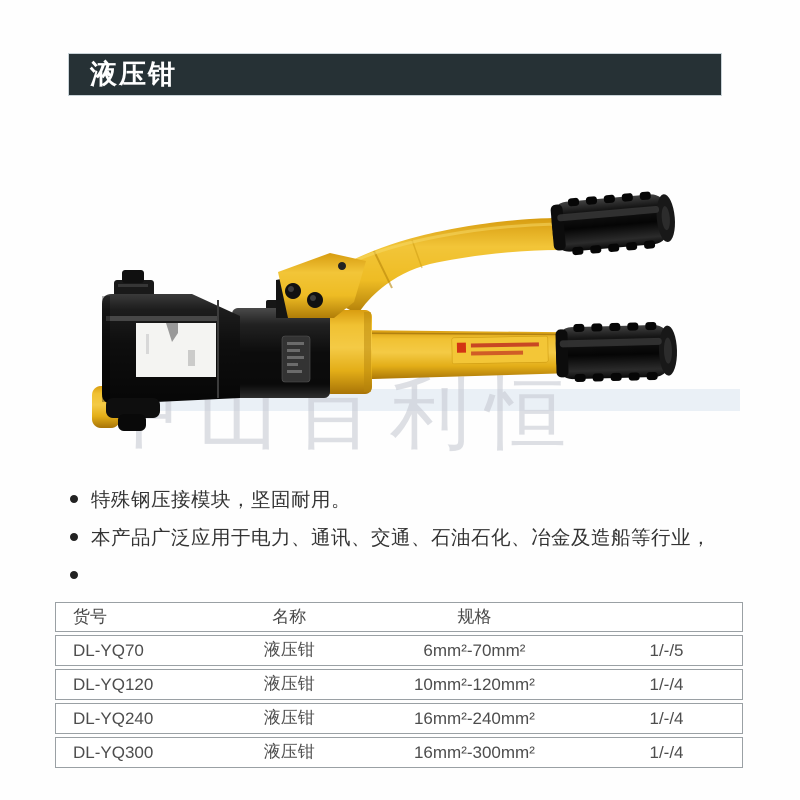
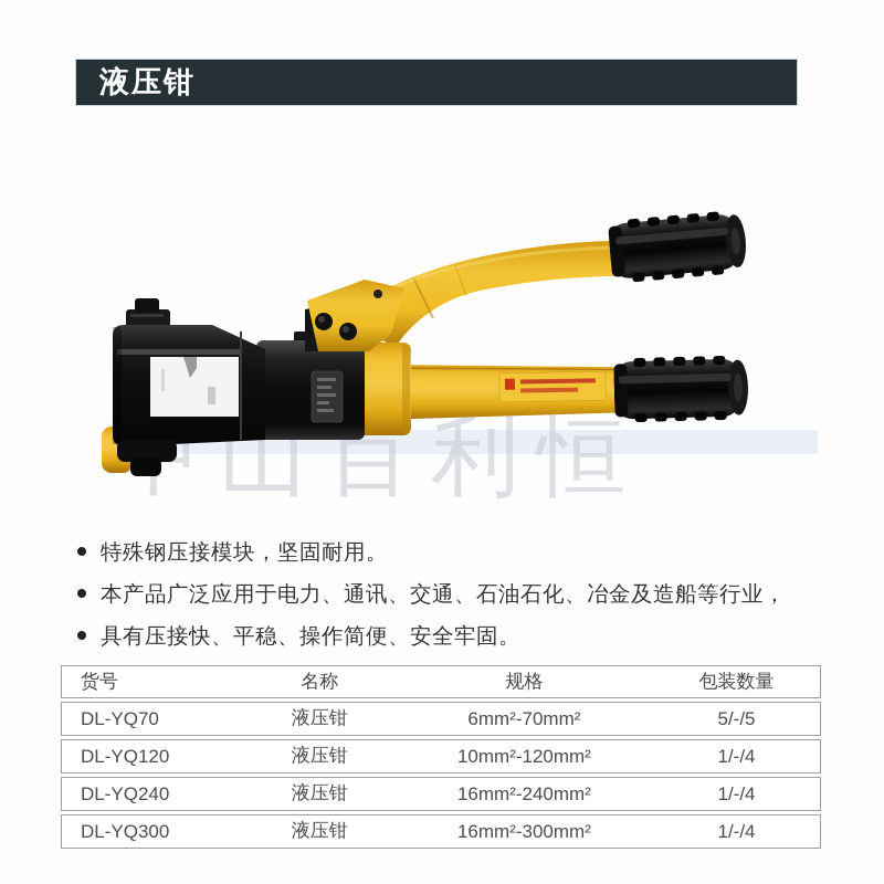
  液压钳
  山百利恒
  特殊钢压接模块，坚固耐用。
  本产品广泛应用于电力、通讯、交通、石油石化、冶金及造船等行业，
+ 具有压接快、平稳、操作简便、安全牢固。
  货号
  名称
  规格
+ 包装数量
  DL-YQ70
  液压钳
  6mm²-70mm²
- 1/-/5
+ 5/-/5
  DL-YQ120
  液压钳
  10mm²-120mm²
  1/-/4
  DL-YQ240
  液压钳
  16mm²-240mm²
  1/-/4
  DL-YQ300
  液压钳
  16mm²-300mm²
  1/-/4
